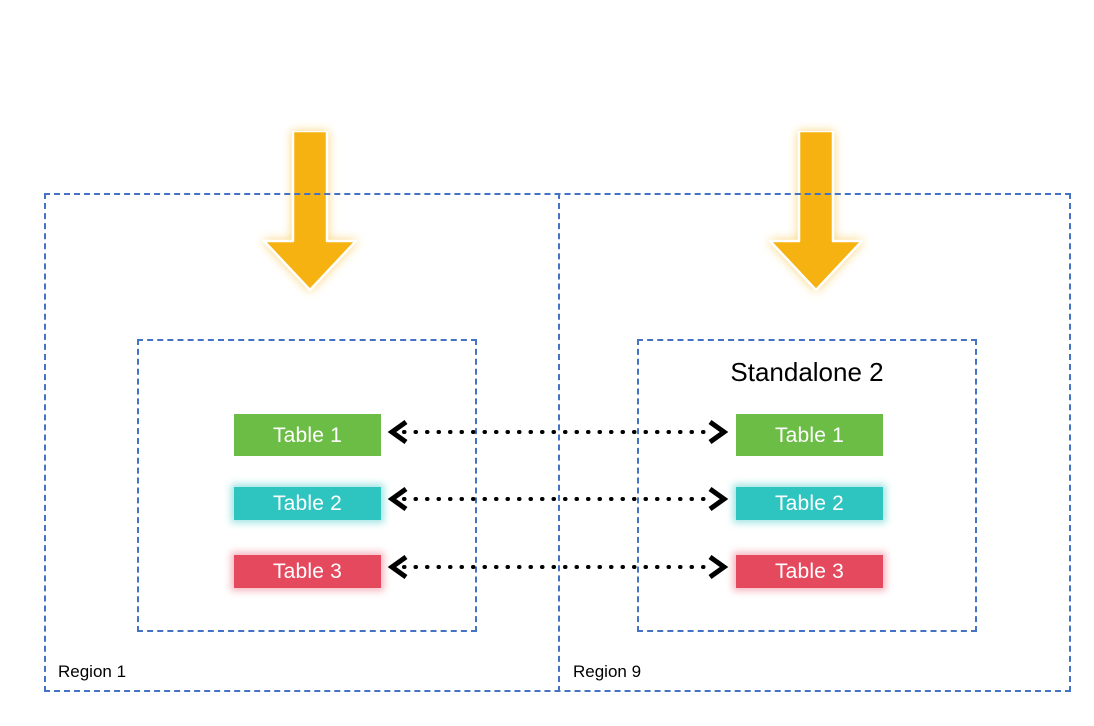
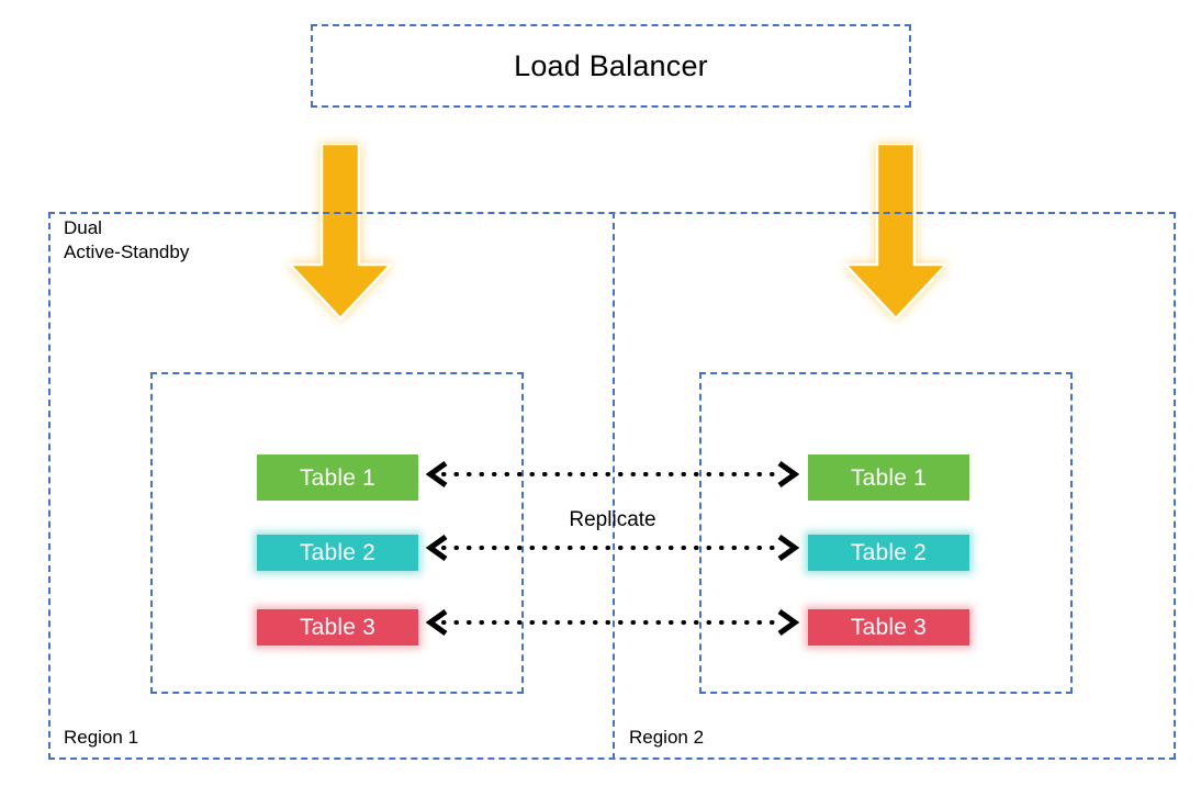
+ Load Balancer
+ Dual
+ Active-Standby
  Region 1
- Region 9
+ Region 2
  Table 1
  Table 2
  Table 3
- Standalone 2
  Table 1
  Table 2
  Table 3
+ Replicate
